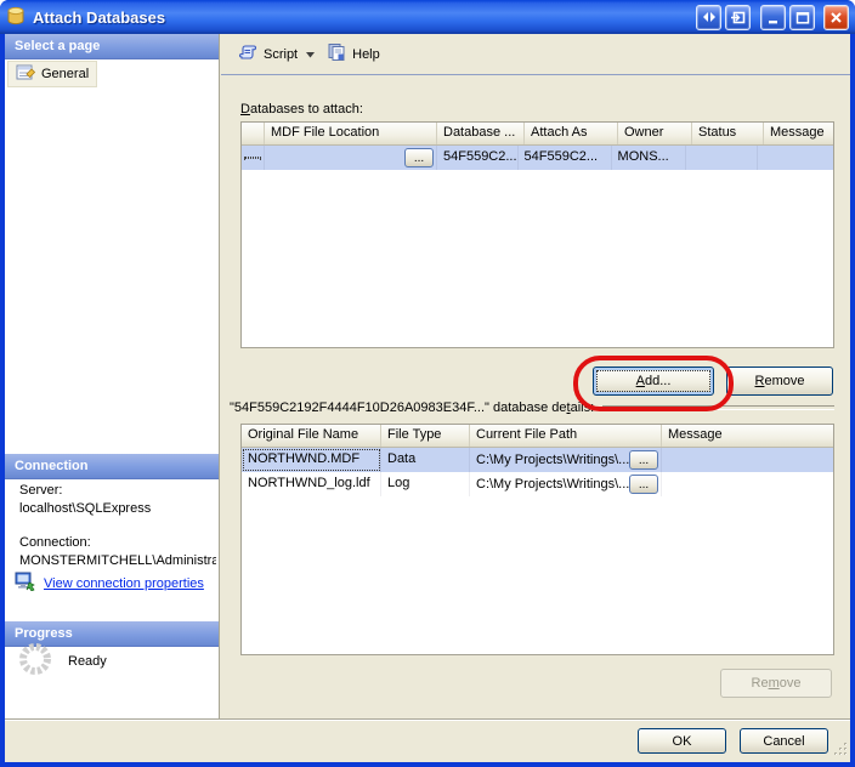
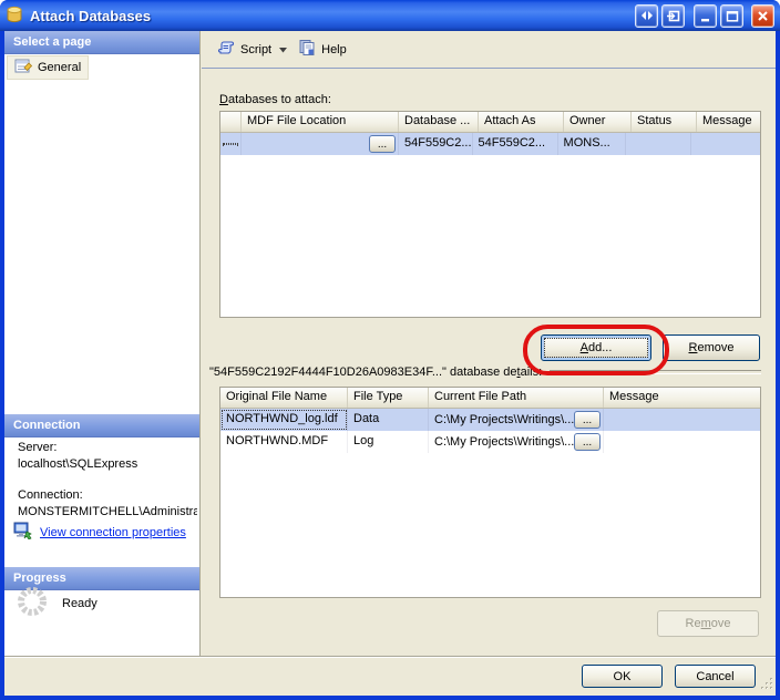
  Attach Databases
  Select a page
  General
  Connection
  Server:
  localhost\SQLExpress
  Connection:
  MONSTERMITCHELL\Administra
  View connection properties
  Progress
  Ready
  Script
  Help
  Databases to attach:
  MDF File Location
  Database ...
  Attach As
  Owner
  Status
  Message
  ...
  54F559C2...
  54F559C2...
  MONS...
  Add...
  Remove
  "54F559C2192F4444F10D26A0983E34F..." database details:
  Original File Name
  File Type
  Current File Path
  Message
- NORTHWND.MDF
+ NORTHWND_log.ldf
  Data
  C:\My Projects\Writings\...
  ...
- NORTHWND_log.ldf
+ NORTHWND.MDF
  Log
  C:\My Projects\Writings\...
  ...
  Remove
  OK
  Cancel
